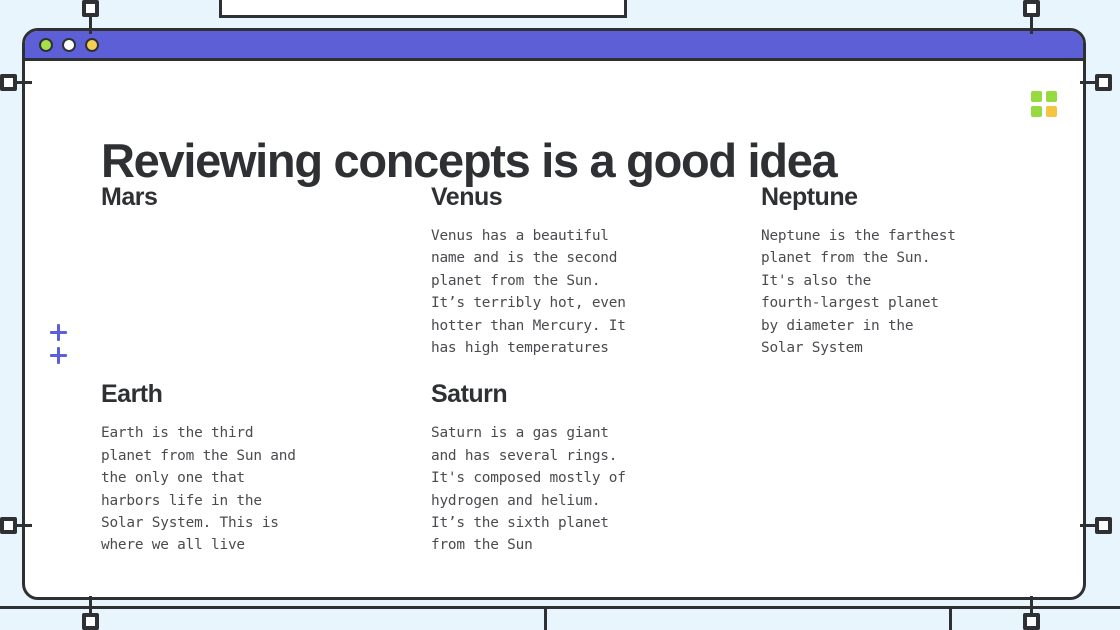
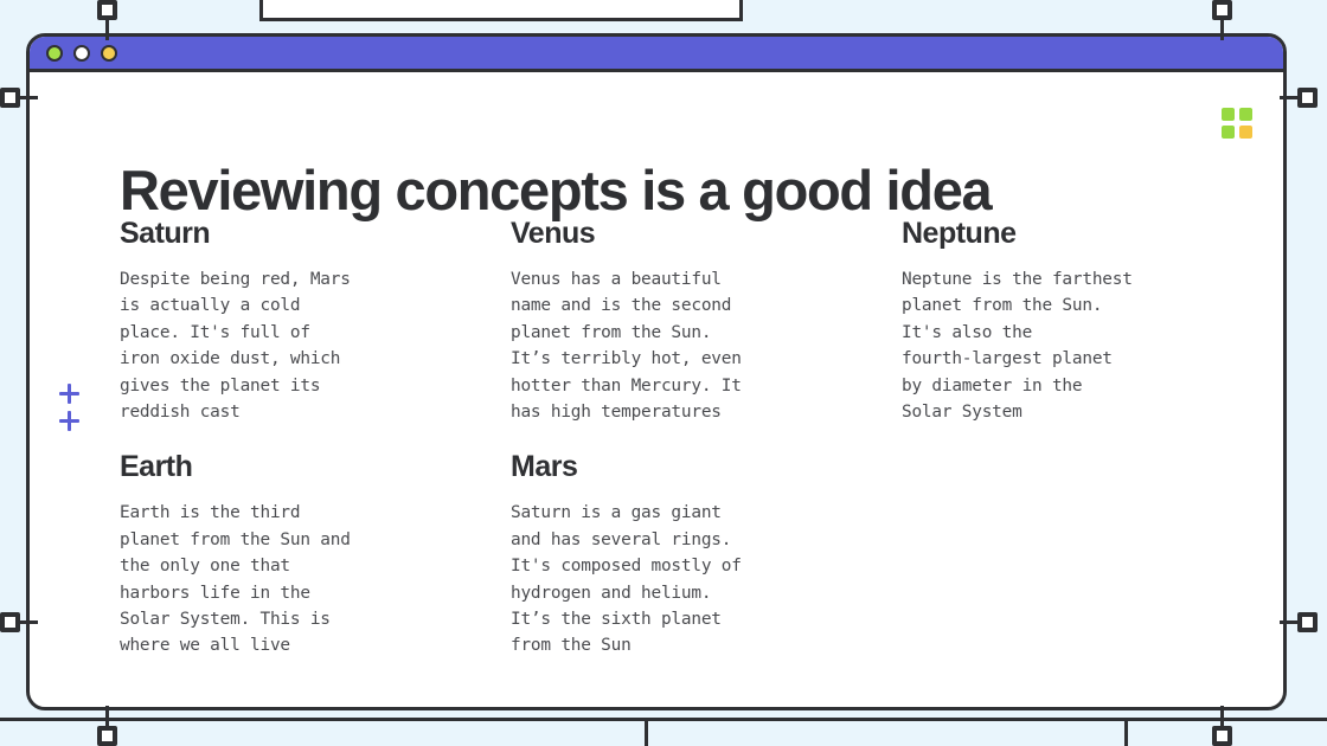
  Reviewing concepts is a good idea
- Mars
+ Saturn
+ Despite being red, Mars
+ is actually a cold
+ place. It's full of
+ iron oxide dust, which
+ gives the planet its
+ reddish cast
  Venus
  Venus has a beautiful
  name and is the second
  planet from the Sun.
  It’s terribly hot, even
  hotter than Mercury. It
  has high temperatures
  Neptune
  Neptune is the farthest
  planet from the Sun.
  It's also the
  fourth-largest planet
  by diameter in the
  Solar System
  Earth
  Earth is the third
  planet from the Sun and
  the only one that
  harbors life in the
  Solar System. This is
  where we all live
- Saturn
+ Mars
  Saturn is a gas giant
  and has several rings.
  It's composed mostly of
  hydrogen and helium.
  It’s the sixth planet
  from the Sun
